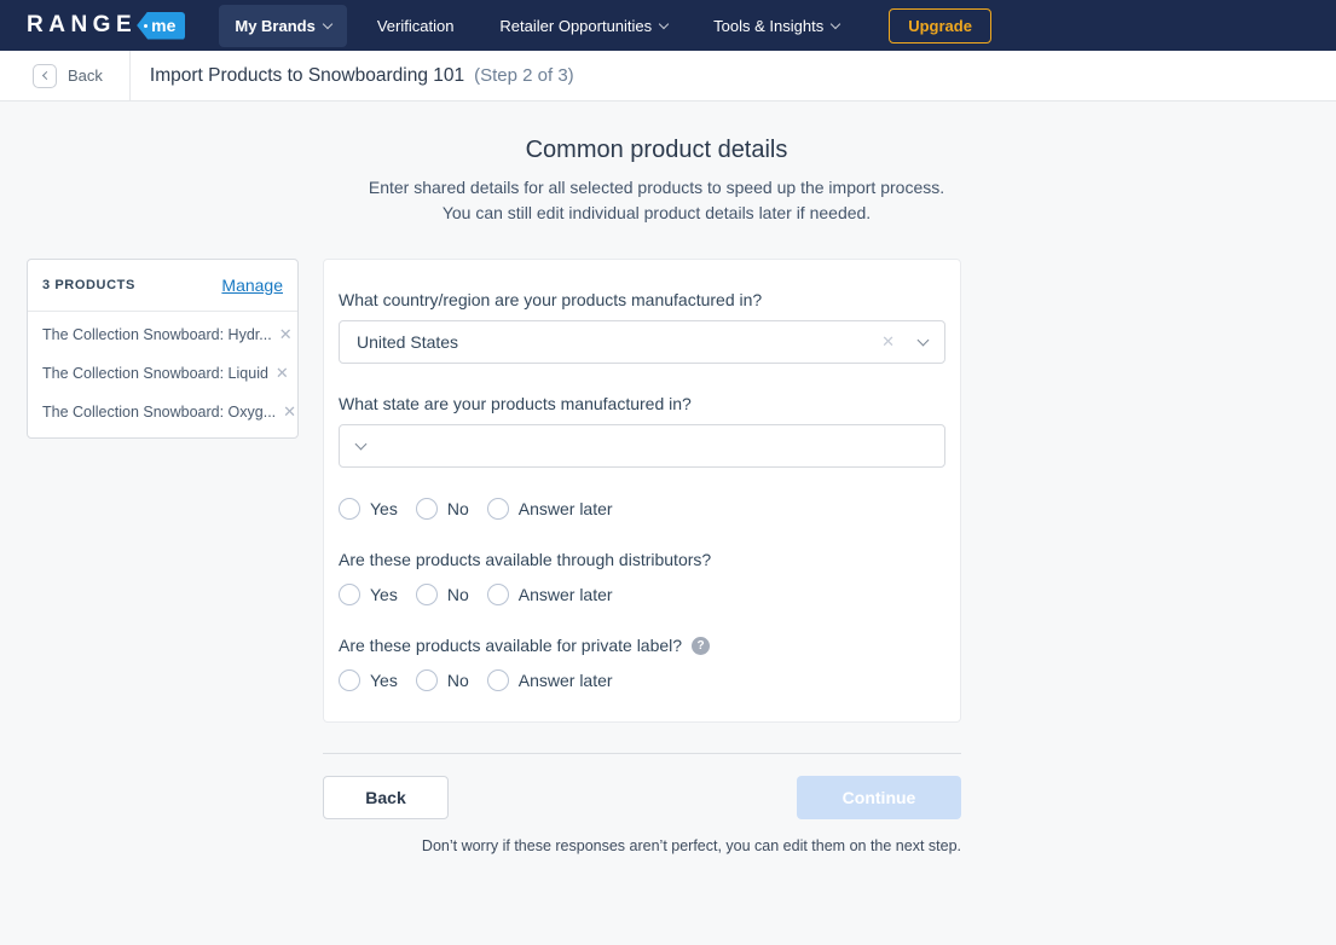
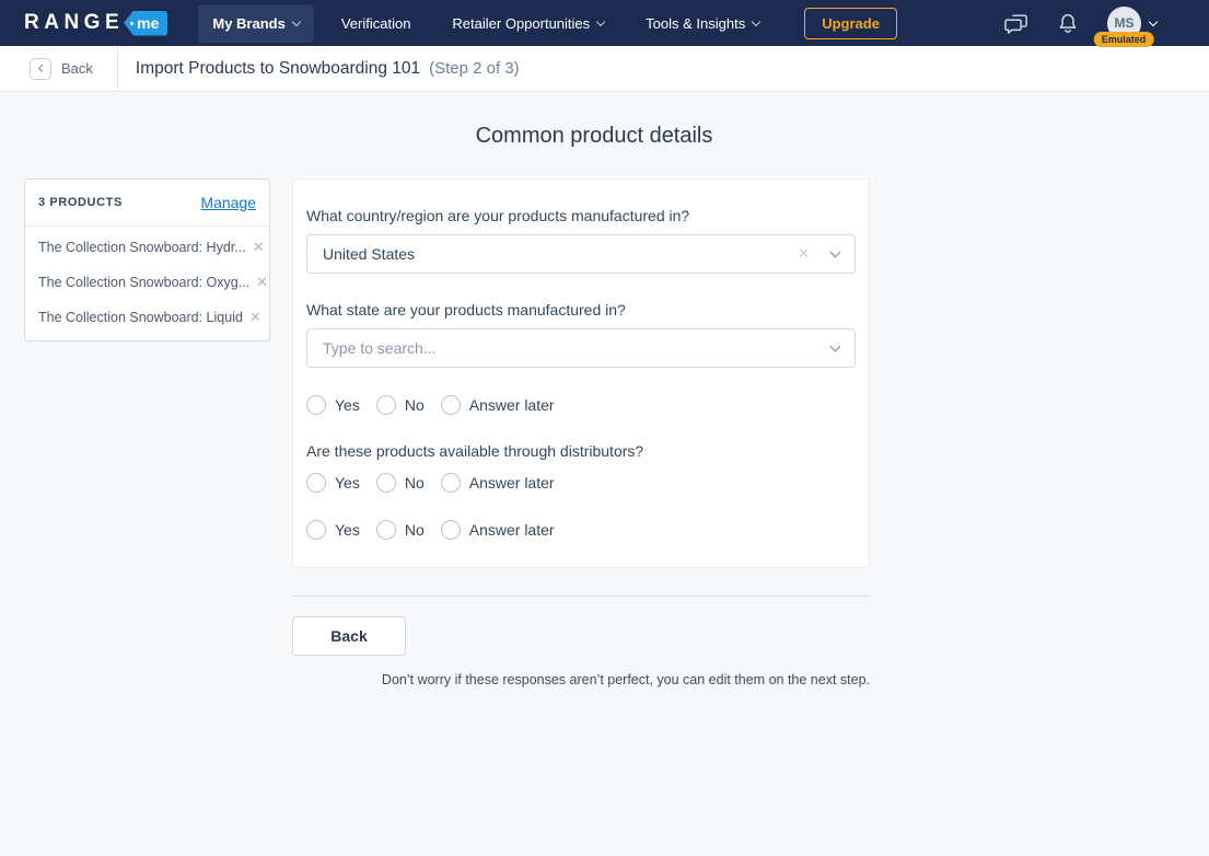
  RANGE
  me
  My Brands
  Verification
  Retailer Opportunities
  Tools & Insights
  Upgrade
+ MS
+ Emulated
  Back
  Import Products to Snowboarding 101
  (Step 2 of 3)
  Common product details
- Enter shared details for all selected products to speed up the import process.
- You can still edit individual product details later if needed.
  3 PRODUCTS
  Manage
  The Collection Snowboard: Hydr...
  ✕
- The Collection Snowboard: Liquid
+ The Collection Snowboard: Oxyg...
  ✕
- The Collection Snowboard: Oxyg...
+ The Collection Snowboard: Liquid
  ✕
  What country/region are your products manufactured in?
  United States
  ✕
  What state are your products manufactured in?
+ Type to search...
  Yes
  No
  Answer later
  Are these products available through distributors?
  Yes
  No
  Answer later
- Are these products available for private label?
- ?
  Yes
  No
  Answer later
  Back
- Continue
  Don’t worry if these responses aren’t perfect, you can edit them on the next step.
